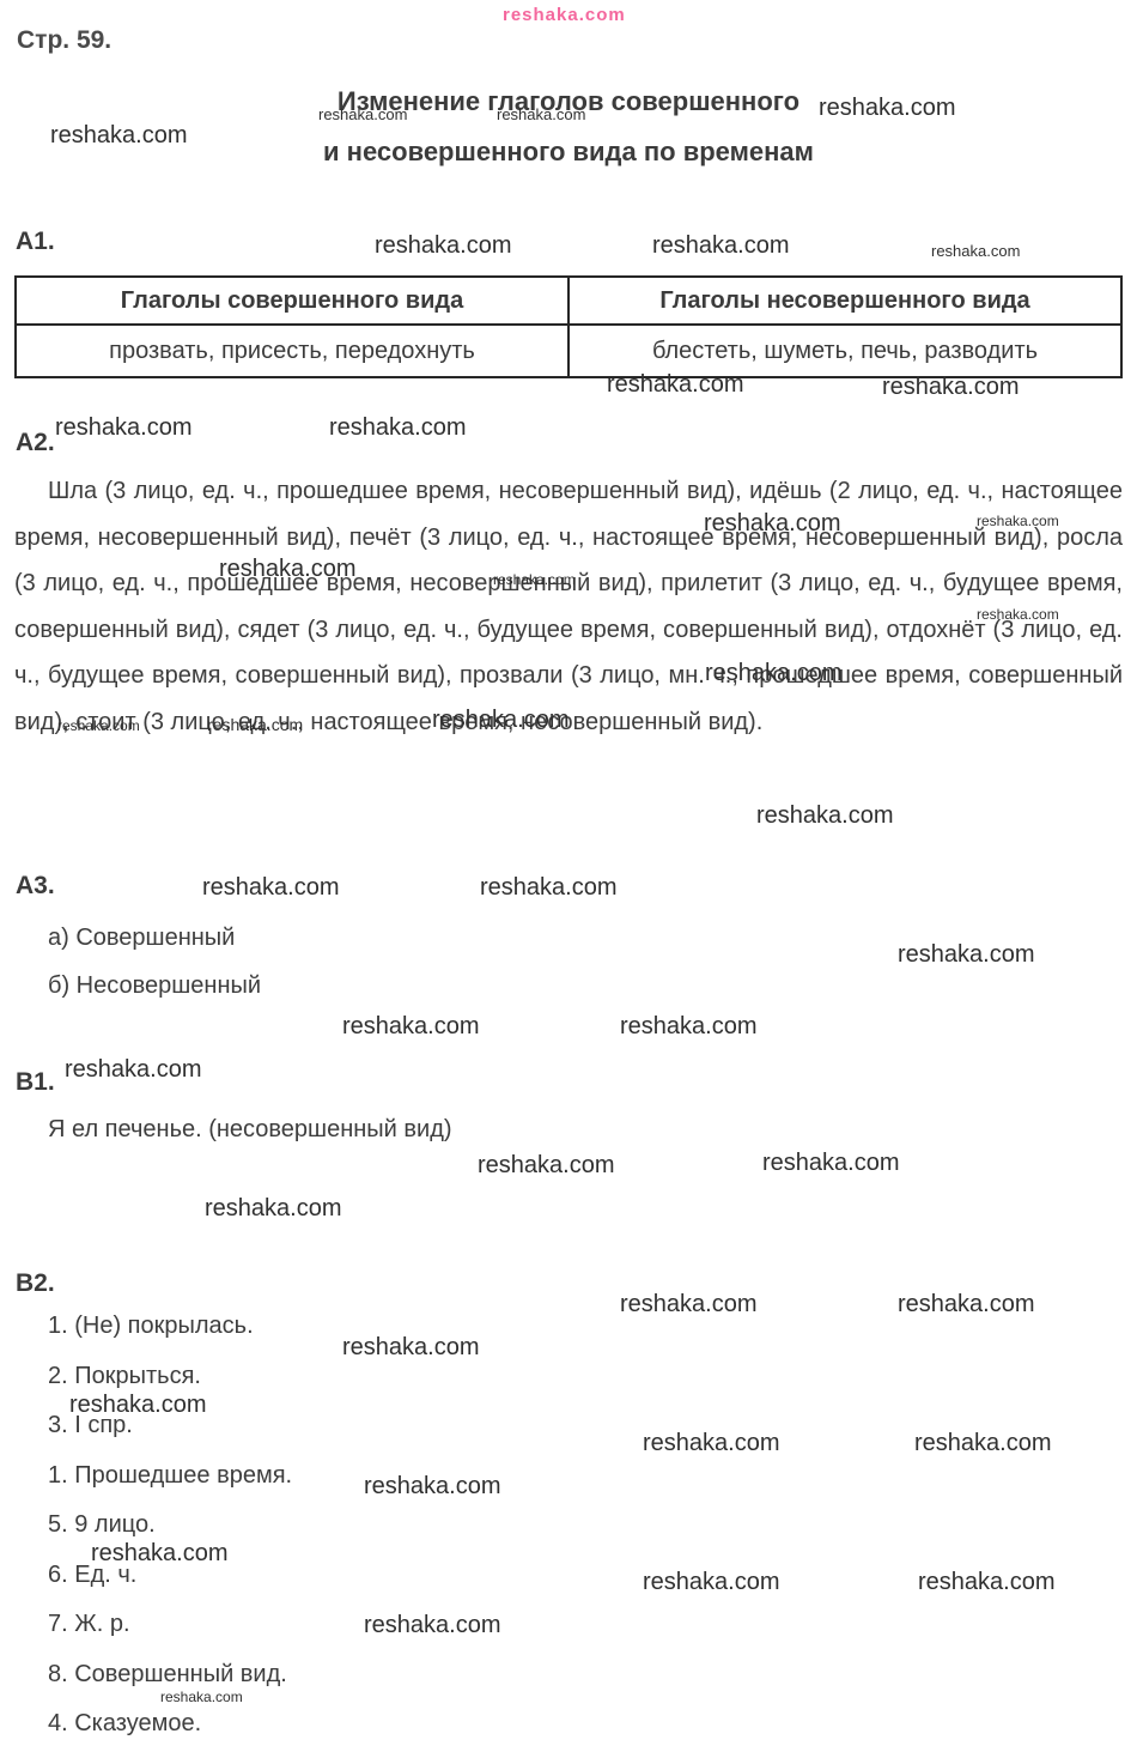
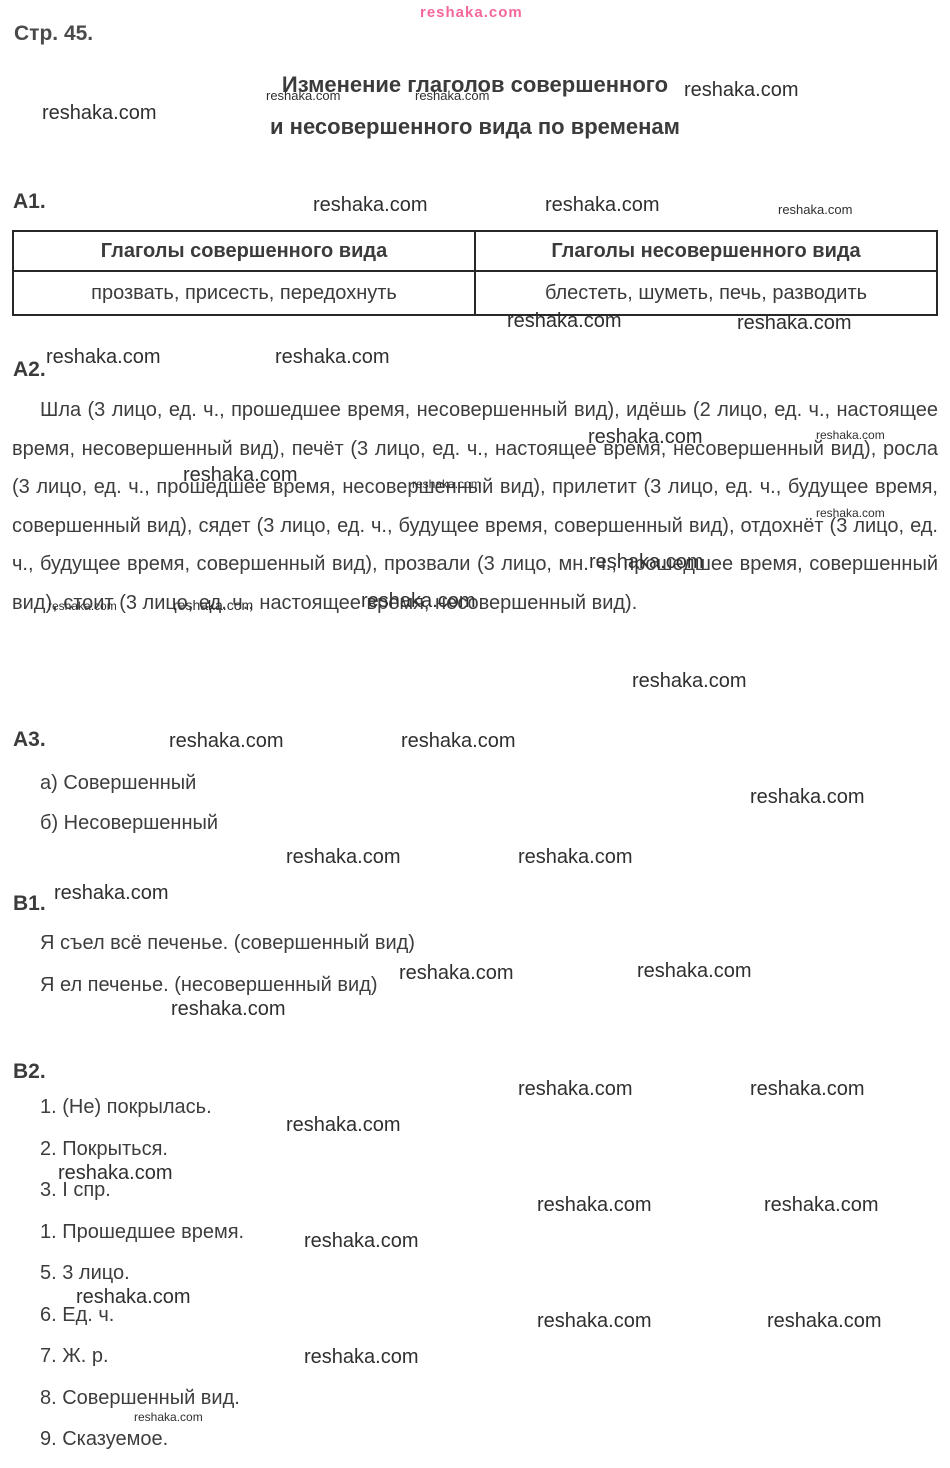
- Стр. 59.
+ Стр. 45.
  Изменение глаголов совершенного
  и несовершенного вида по временам
  А1.
  Глаголы совершенного вида	Глаголы несовершенного вида
  прозвать, присесть, передохнуть	блестеть, шуметь, печь, разводить
  А2.
  Шла (3 лицо, ед. ч., прошедшее время, несовершенный вид), идёшь (2 лицо, ед. ч., настоящее время, несовершенный вид), печёт (3 лицо, ед. ч., настоящее время, несовершенный вид), росла (3 лицо, ед. ч., прошедшее время, несовершенный вид), прилетит (3 лицо, ед. ч., будущее время, совершенный вид), сядет (3 лицо, ед. ч., будущее время, совершенный вид), отдохнёт (3 лицо, ед. ч., будущее время, совершенный вид), прозвали (3 лицо, мн. ч., прошедшее время, совершенный вид), стоит (3 лицо, ед. ч., настоящее время, несовершенный вид).
  А3.
  а) Совершенный
  б) Несовершенный
  В1.
+ Я съел всё печенье. (совершенный вид)
  Я ел печенье. (несовершенный вид)
  В2.
  1. (Не) покрылась.
  2. Покрыться.
  3. I спр.
  1. Прошедшее время.
- 5. 9 лицо.
+ 5. 3 лицо.
  6. Ед. ч.
  7. Ж. р.
  8. Совершенный вид.
- 4. Сказуемое.
+ 9. Сказуемое.
  reshaka.com
  reshaka.com
  reshaka.com
  reshaka.com
  reshaka.com
  reshaka.com
  reshaka.com
  reshaka.com
  reshaka.com
  reshaka.com
  reshaka.com
  reshaka.com
  reshaka.com
  reshaka.com
  reshaka.com
  reshaka.com
  reshaka.com
  reshaka.com
  reshaka.com
  reshaka.com
  reshaka.com
  reshaka.com
  reshaka.com
  reshaka.com
  reshaka.com
  reshaka.com
  reshaka.com
  reshaka.com
  reshaka.com
  reshaka.com
  reshaka.com
  reshaka.com
  reshaka.com
  reshaka.com
  reshaka.com
  reshaka.com
  reshaka.com
  reshaka.com
  reshaka.com
  reshaka.com
  reshaka.com
  reshaka.com
  reshaka.com
